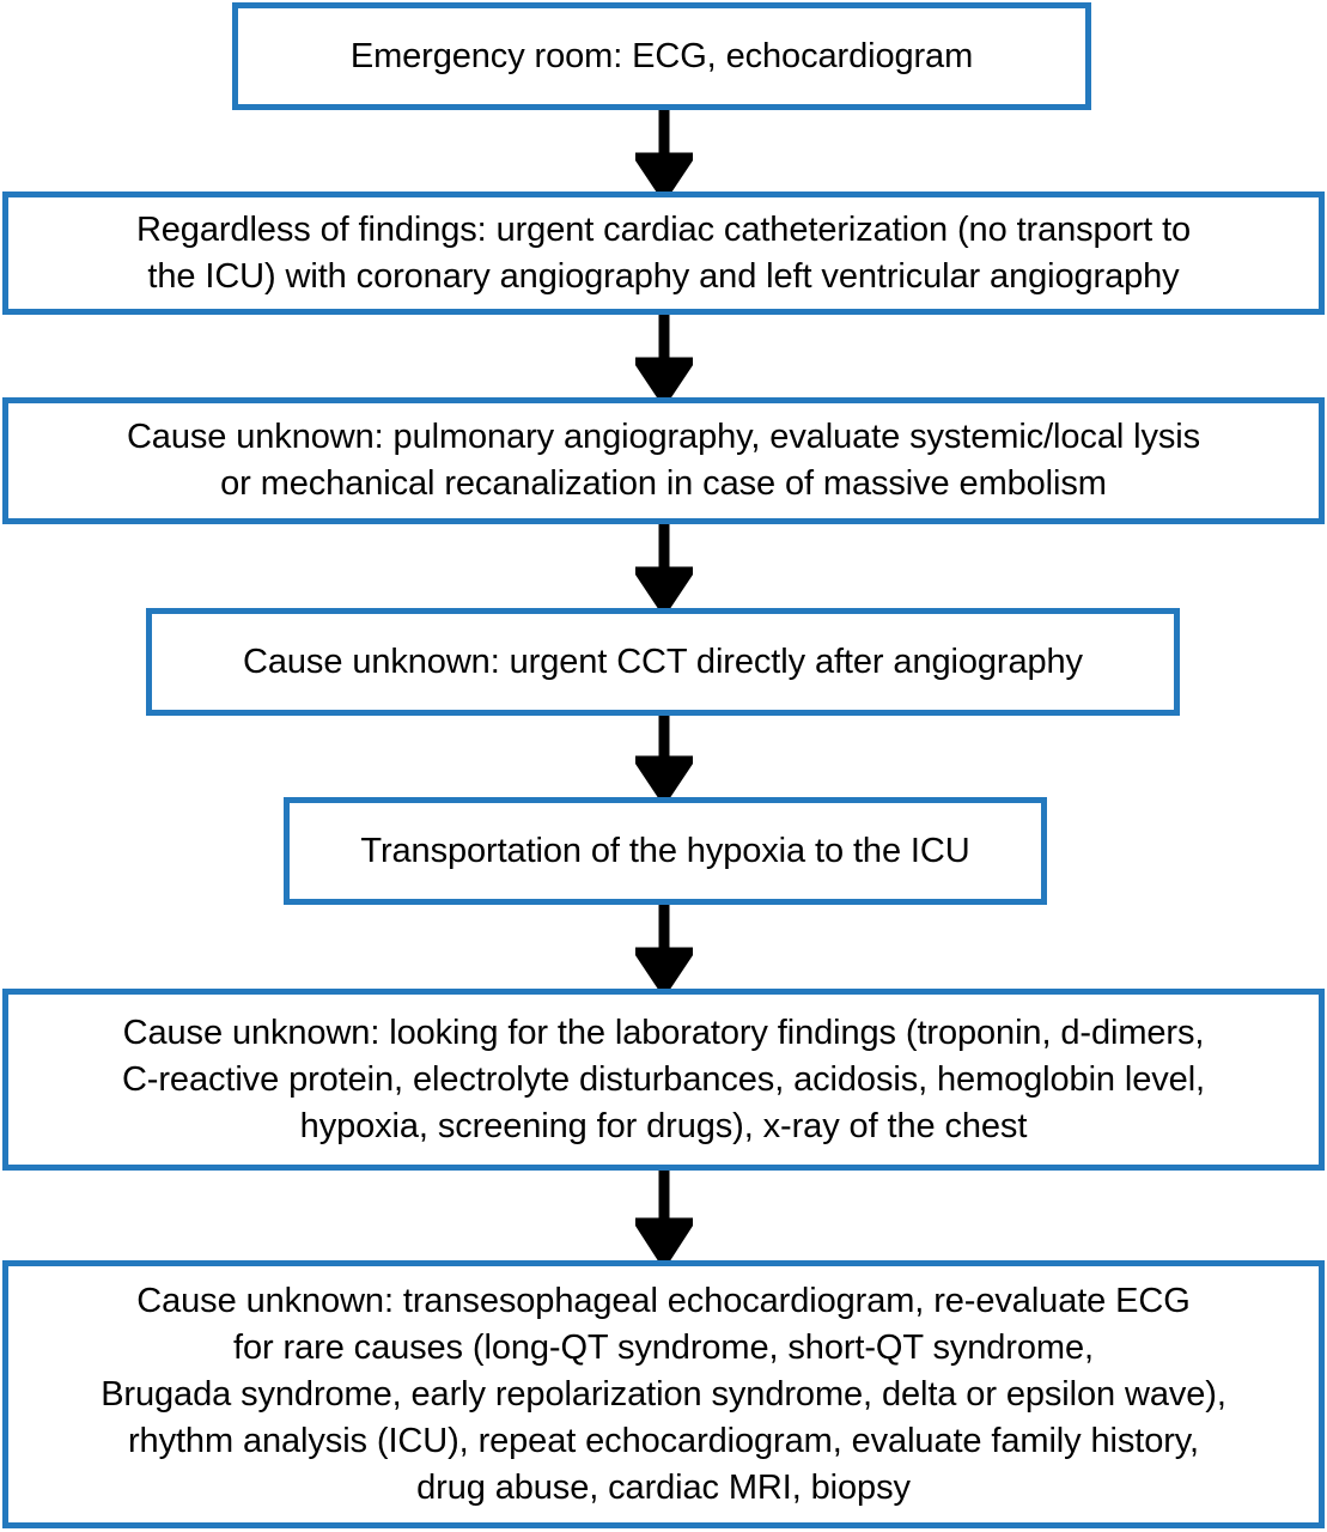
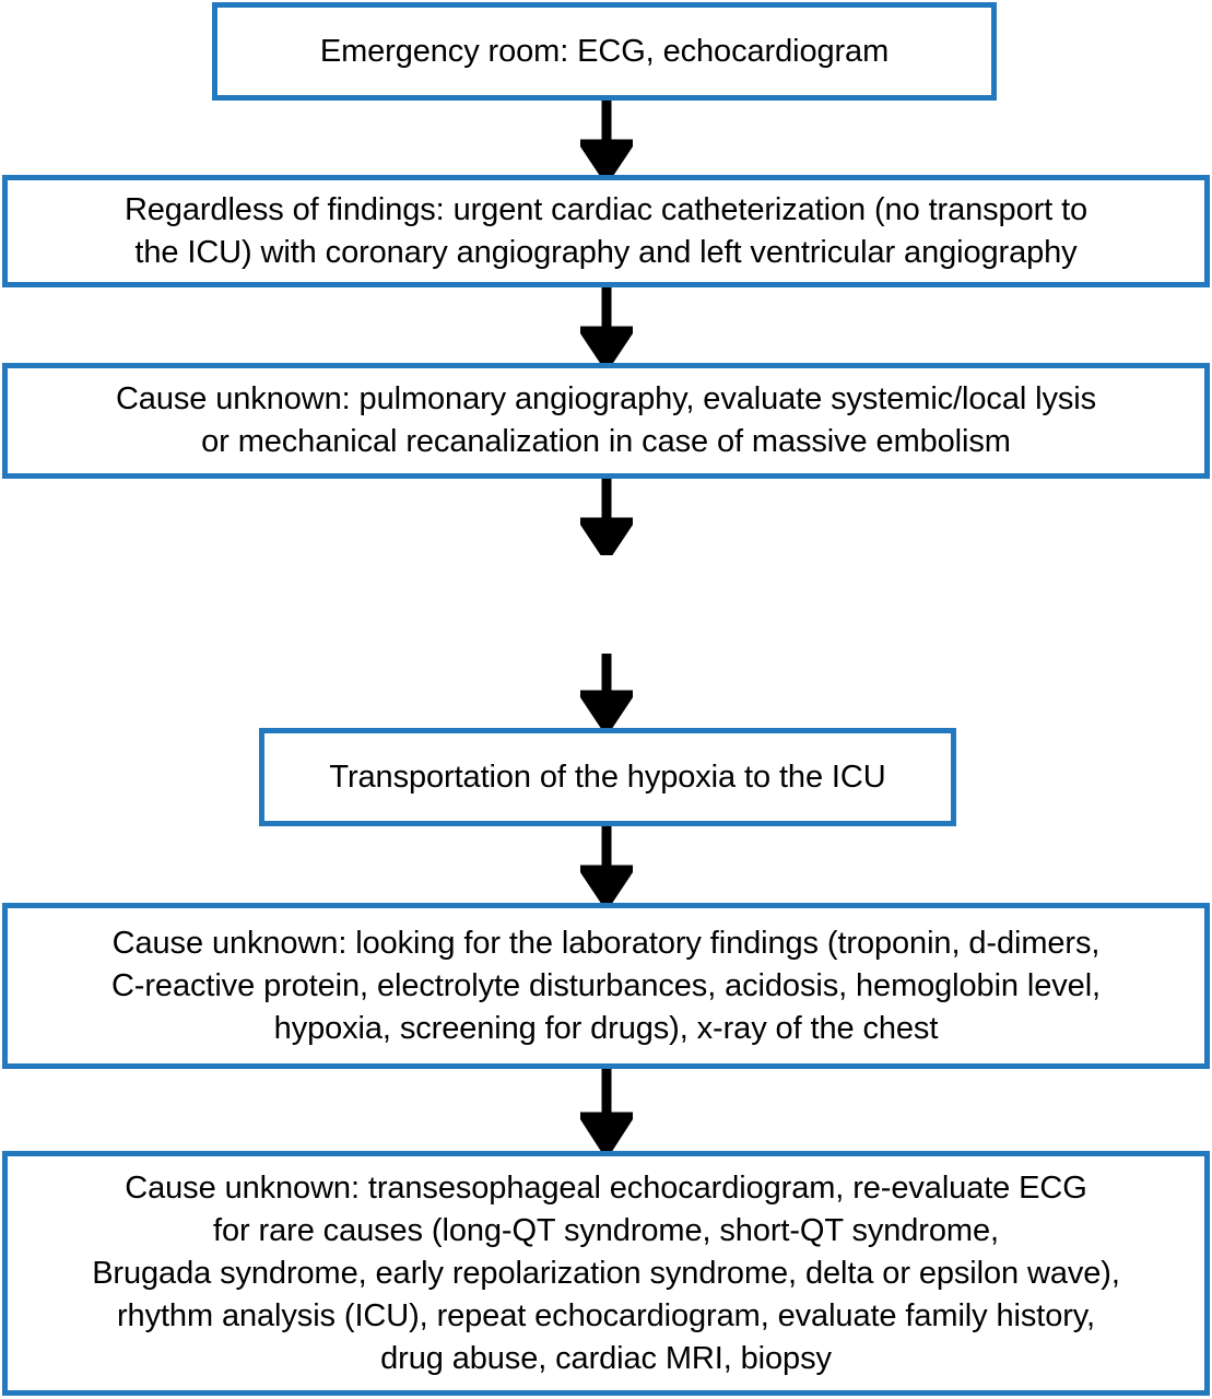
  Emergency room: ECG, echocardiogram
  Regardless of findings: urgent cardiac catheterization (no transport to
  the ICU) with coronary angiography and left ventricular angiography
  Cause unknown: pulmonary angiography, evaluate systemic/local lysis
  or mechanical recanalization in case of massive embolism
- Cause unknown: urgent CCT directly after angiography
  Transportation of the hypoxia to the ICU
  Cause unknown: looking for the laboratory findings (troponin, d-dimers,
  C-reactive protein, electrolyte disturbances, acidosis, hemoglobin level,
  hypoxia, screening for drugs), x-ray of the chest
  Cause unknown: transesophageal echocardiogram, re-evaluate ECG
  for rare causes (long-QT syndrome, short-QT syndrome,
  Brugada syndrome, early repolarization syndrome, delta or epsilon wave),
  rhythm analysis (ICU), repeat echocardiogram, evaluate family history,
  drug abuse, cardiac MRI, biopsy
